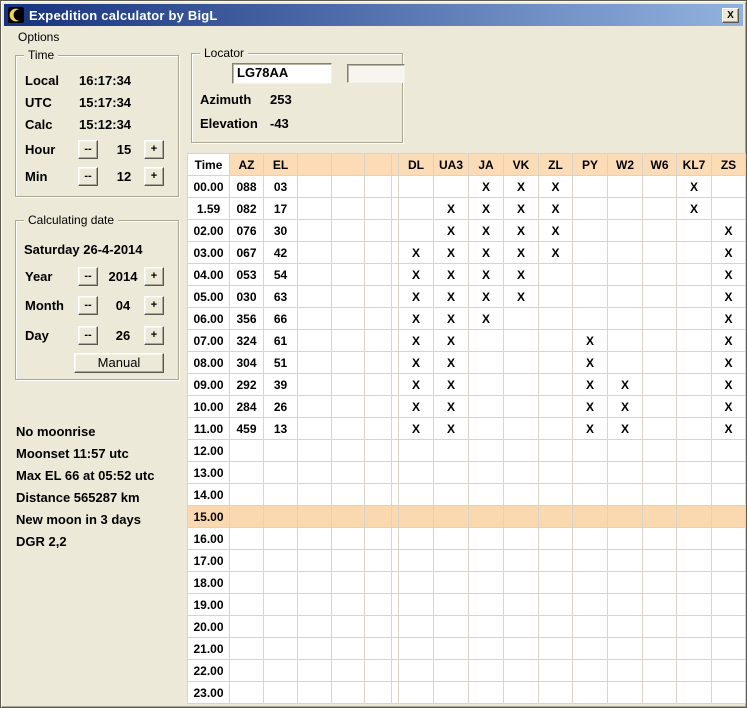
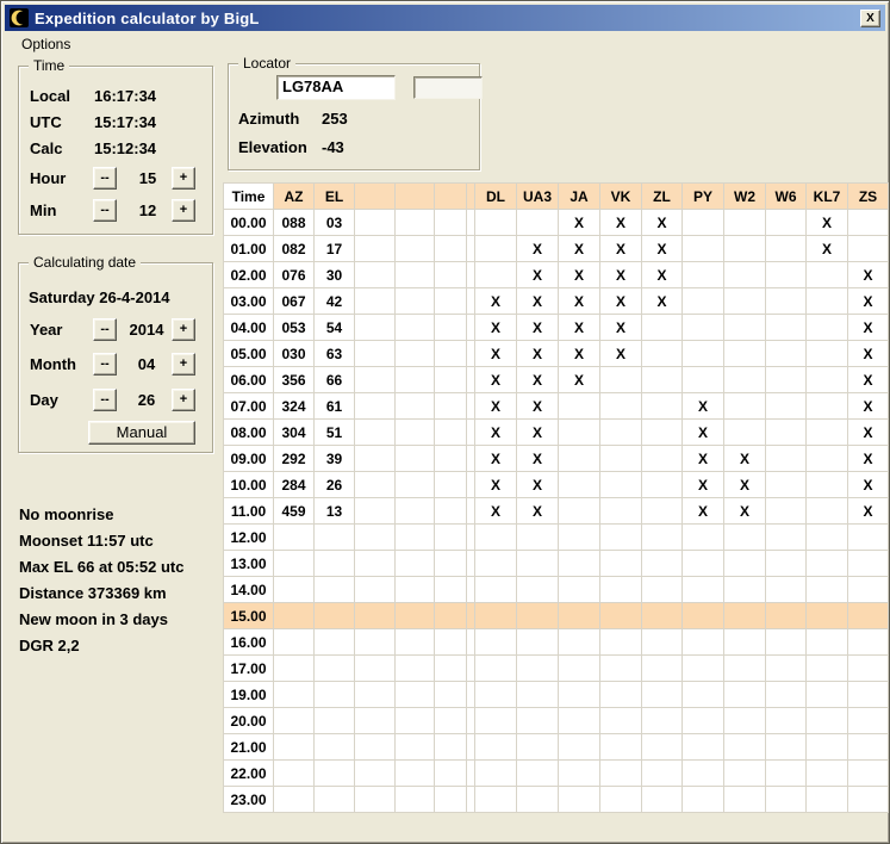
  Expedition calculator by BigL
  X
  Options
  Time
  Local
  16:17:34
  UTC
  15:17:34
  Calc
  15:12:34
  Hour
  --
  15
  +
  Min
  --
  12
  +
  Calculating date
  Saturday 26-4-2014
  Year
  --
  2014
  +
  Month
  --
  04
  +
  Day
  --
  26
  +
  Manual
  No moonrise
  Moonset 11:57 utc
  Max EL 66 at 05:52 utc
- Distance 565287 km
+ Distance 373369 km
  New moon in 3 days
  DGR 2,2
  Locator
  LG78AA
  Azimuth
  253
  Elevation
  -43
  Time	AZ	EL					DL	UA3	JA	VK	ZL	PY	W2	W6	KL7	ZS
  00.00	088	03							X	X	X				X
- 1.59	082	17						X	X	X	X				X
+ 01.00	082	17						X	X	X	X				X
  02.00	076	30						X	X	X	X					X
  03.00	067	42					X	X	X	X	X					X
  04.00	053	54					X	X	X	X						X
  05.00	030	63					X	X	X	X						X
  06.00	356	66					X	X	X							X
  07.00	324	61					X	X				X				X
  08.00	304	51					X	X				X				X
  09.00	292	39					X	X				X	X			X
  10.00	284	26					X	X				X	X			X
  11.00	459	13					X	X				X	X			X
  12.00
  13.00
  14.00
  15.00
  16.00
  17.00
- 18.00
  19.00
  20.00
  21.00
  22.00
  23.00
